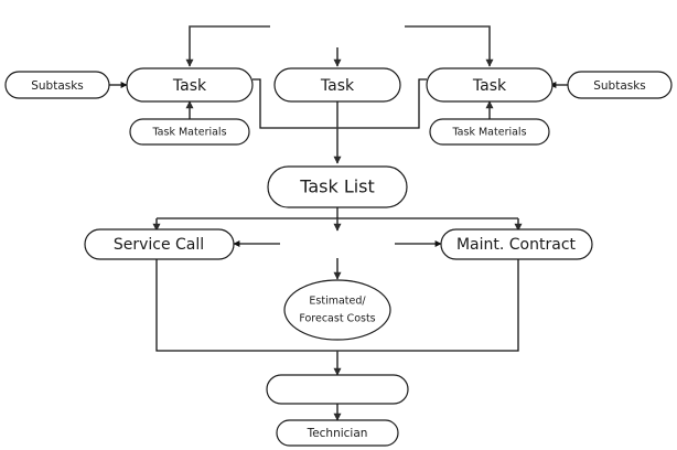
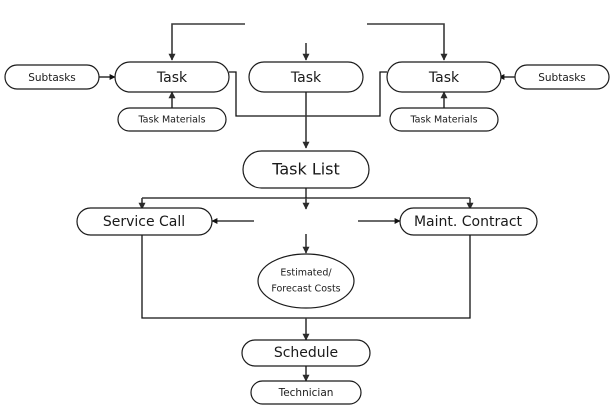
  Task
  Task
  Task
  Subtasks
  Subtasks
  Task Materials
  Task Materials
  Task List
  Service Call
  Maint. Contract
  Estimated/
  Forecast Costs
+ Schedule
  Technician
